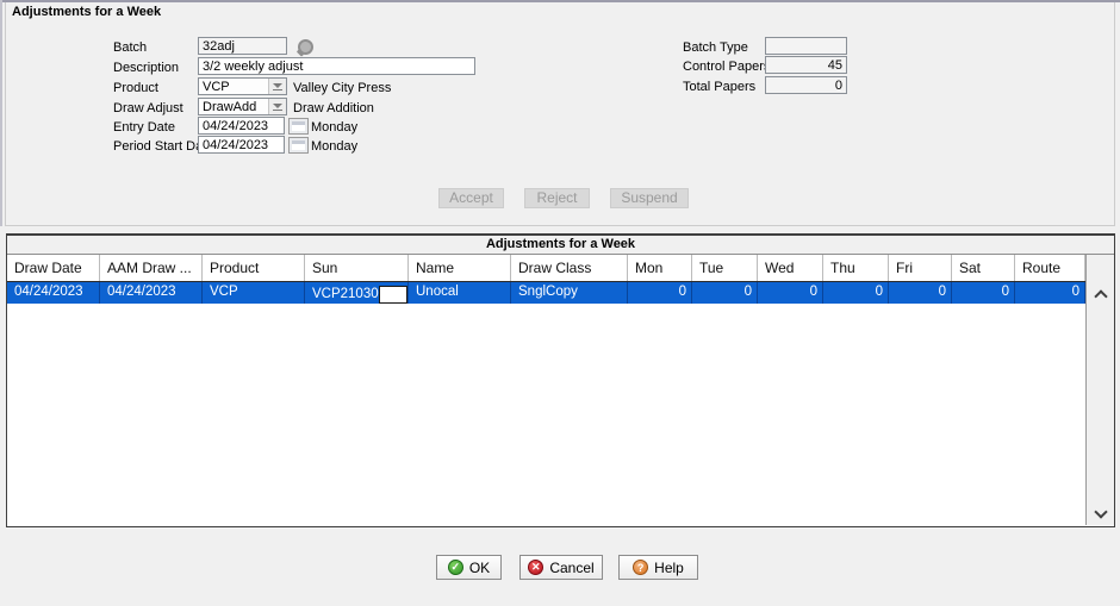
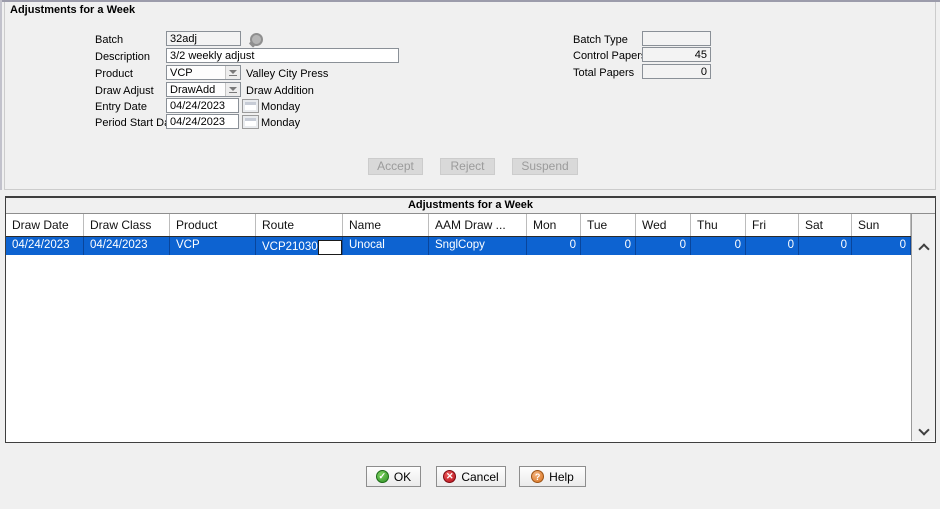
  Adjustments for a Week
  Batch
  32adj
  Description
  3/2 weekly adjust
  Product
  VCP
  Valley City Press
  Draw Adjust
  DrawAdd
  Draw Addition
  Entry Date
  04/24/2023
  Monday
  Period Start D
  04/24/2023
  Monday
  Batch Type
  Control Paper
  45
  Total Papers
  0
  Accept
  Reject
  Suspend
  Adjustments for a Week
  Draw Date
- AAM Draw ...
+ Draw Class
  Product
- Sun
+ Route
  Name
- Draw Class
+ AAM Draw ...
  Mon
  Tue
  Wed
  Thu
  Fri
  Sat
- Route
+ Sun
  04/24/2023
  04/24/2023
  VCP
  VCP21030
  Unocal
  SnglCopy
  0
  0
  0
  0
  0
  0
  0
  ✓
  OK
  ✕
  Cancel
  ?
  Help
